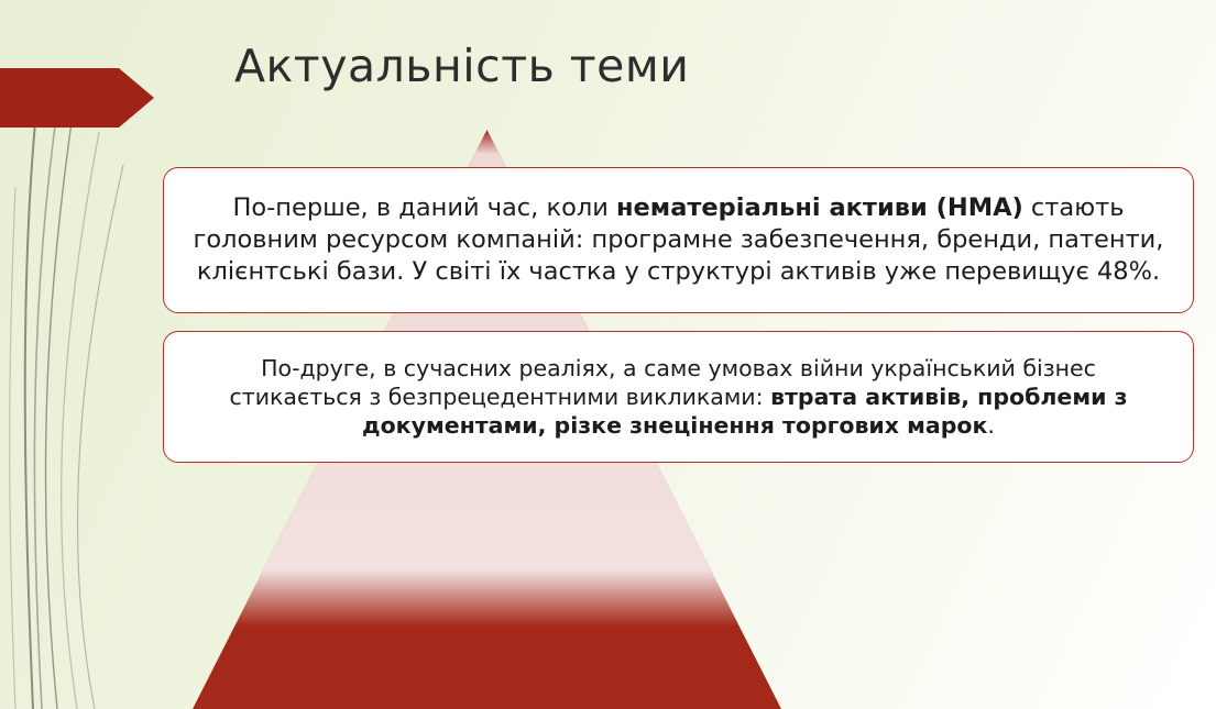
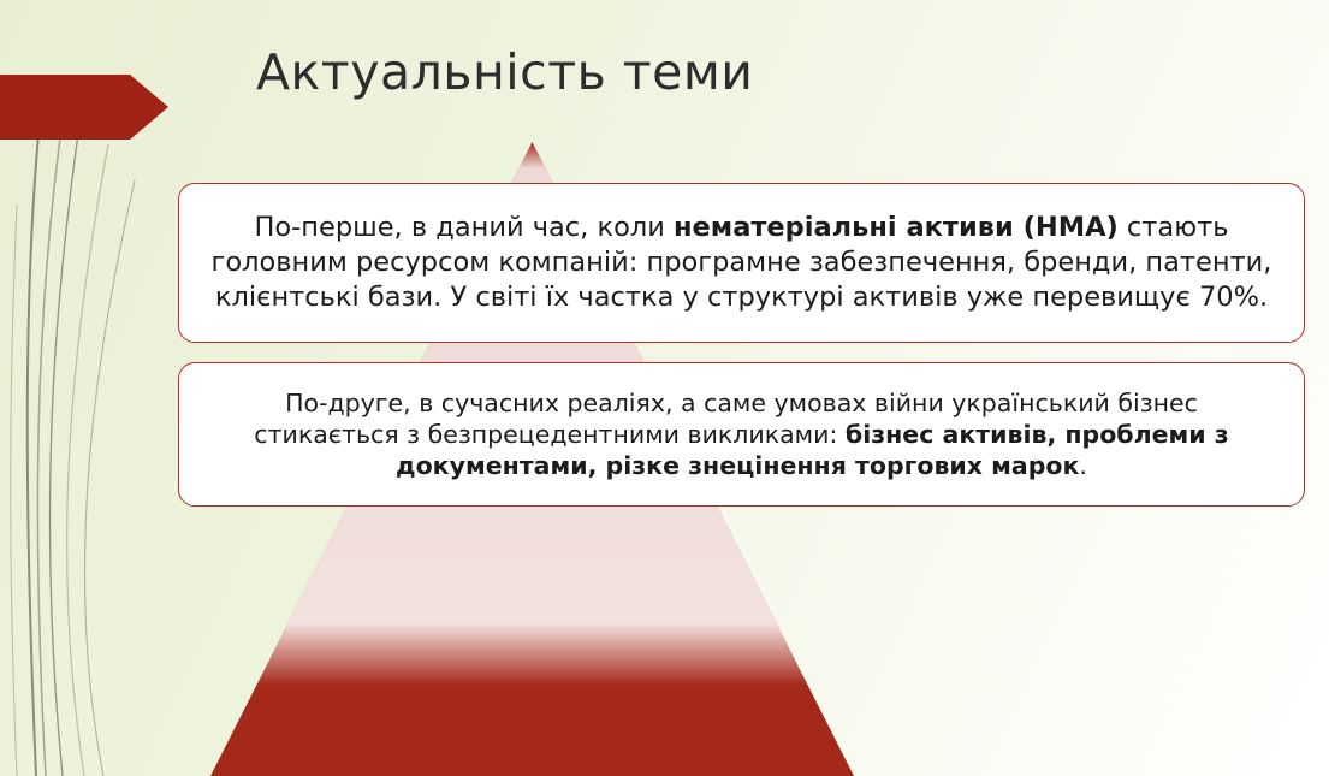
  Актуальність теми
- По-перше, в даний час, коли нематеріальні активи (НМА) стають головним ресурсом компаній: програмне забезпечення, бренди, патенти, клієнтські бази. У світі їх частка у структурі активів уже перевищує 48%.
+ По-перше, в даний час, коли нематеріальні активи (НМА) стають головним ресурсом компаній: програмне забезпечення, бренди, патенти, клієнтські бази. У світі їх частка у структурі активів уже перевищує 70%.
- По-друге, в сучасних реаліях, а саме умовах війни український бізнес стикається з безпрецедентними викликами: втрата активів, проблеми з документами, різке знецінення торгових марок.
+ По-друге, в сучасних реаліях, а саме умовах війни український бізнес стикається з безпрецедентними викликами: бізнес активів, проблеми з документами, різке знецінення торгових марок.
